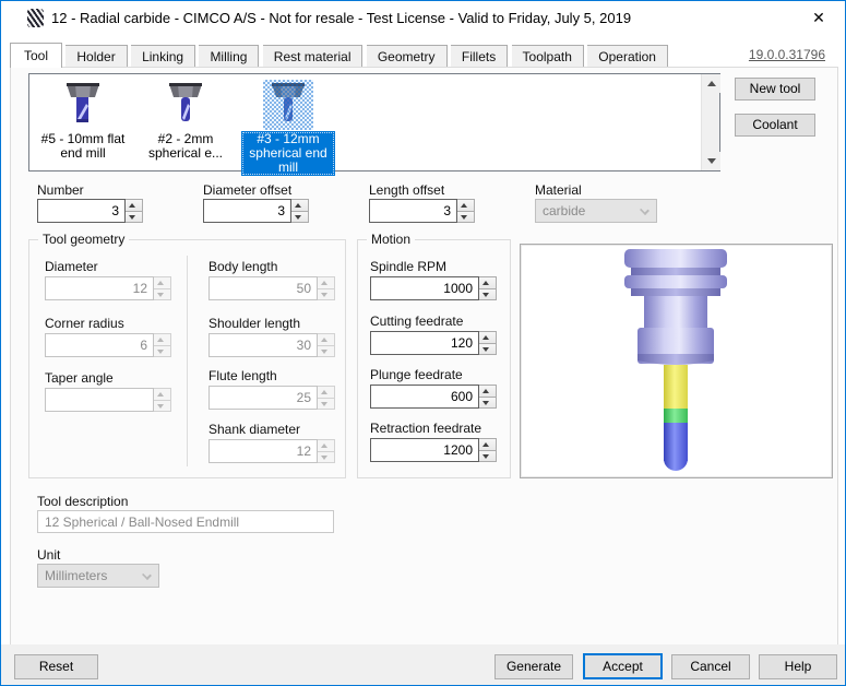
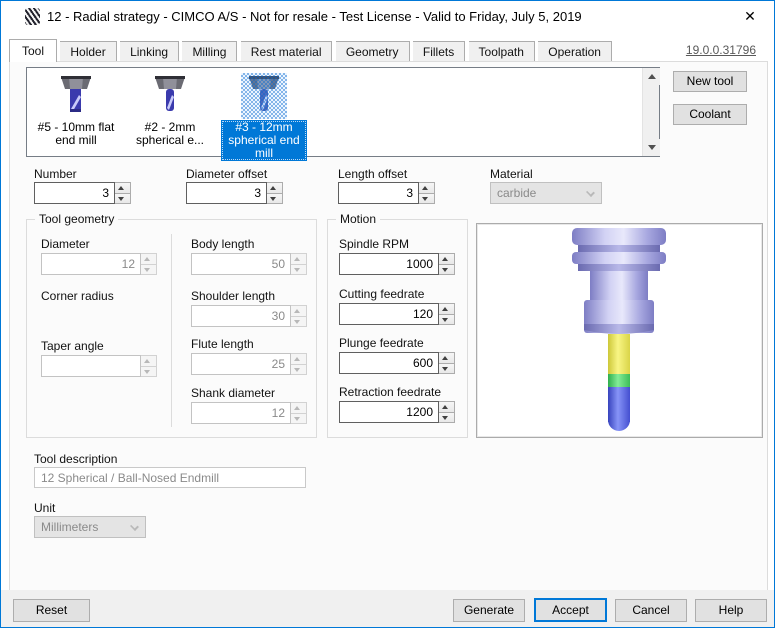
- 12 - Radial carbide - CIMCO A/S - Not for resale - Test License - Valid to Friday, July 5, 2019
+ 12 - Radial strategy - CIMCO A/S - Not for resale - Test License - Valid to Friday, July 5, 2019
  ✕
  Tool Holder Linking Milling Rest material Geometry Fillets Toolpath Operation
  19.0.0.31796
  #5 - 10mm flat end mill
  #2 - 2mm spherical e...
  #3 - 12mm spherical end mill
  New tool
  Coolant
  Number
  3
  Diameter offset
  3
  Length offset
  3
  Material
  carbide
  Tool geometry
  Diameter
  12
  Corner radius
- 6
  Taper angle
  Body length
  50
  Shoulder length
  30
  Flute length
  25
  Shank diameter
  12
  Motion
  Spindle RPM
  1000
  Cutting feedrate
  120
  Plunge feedrate
  600
  Retraction feedrate
  1200
  Tool description
  12 Spherical / Ball-Nosed Endmill
  Unit
  Millimeters
  Reset
  Generate
  Accept
  Cancel
  Help
